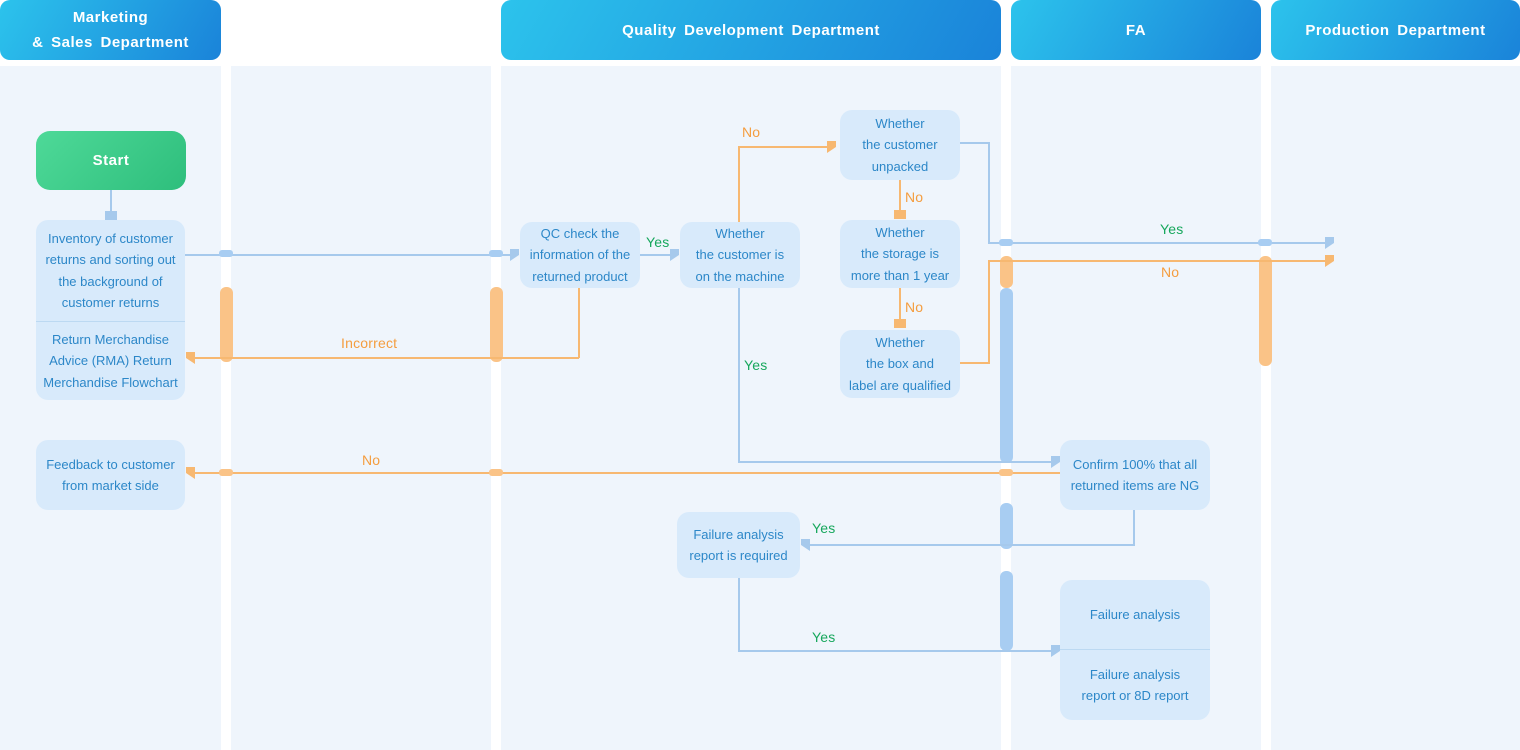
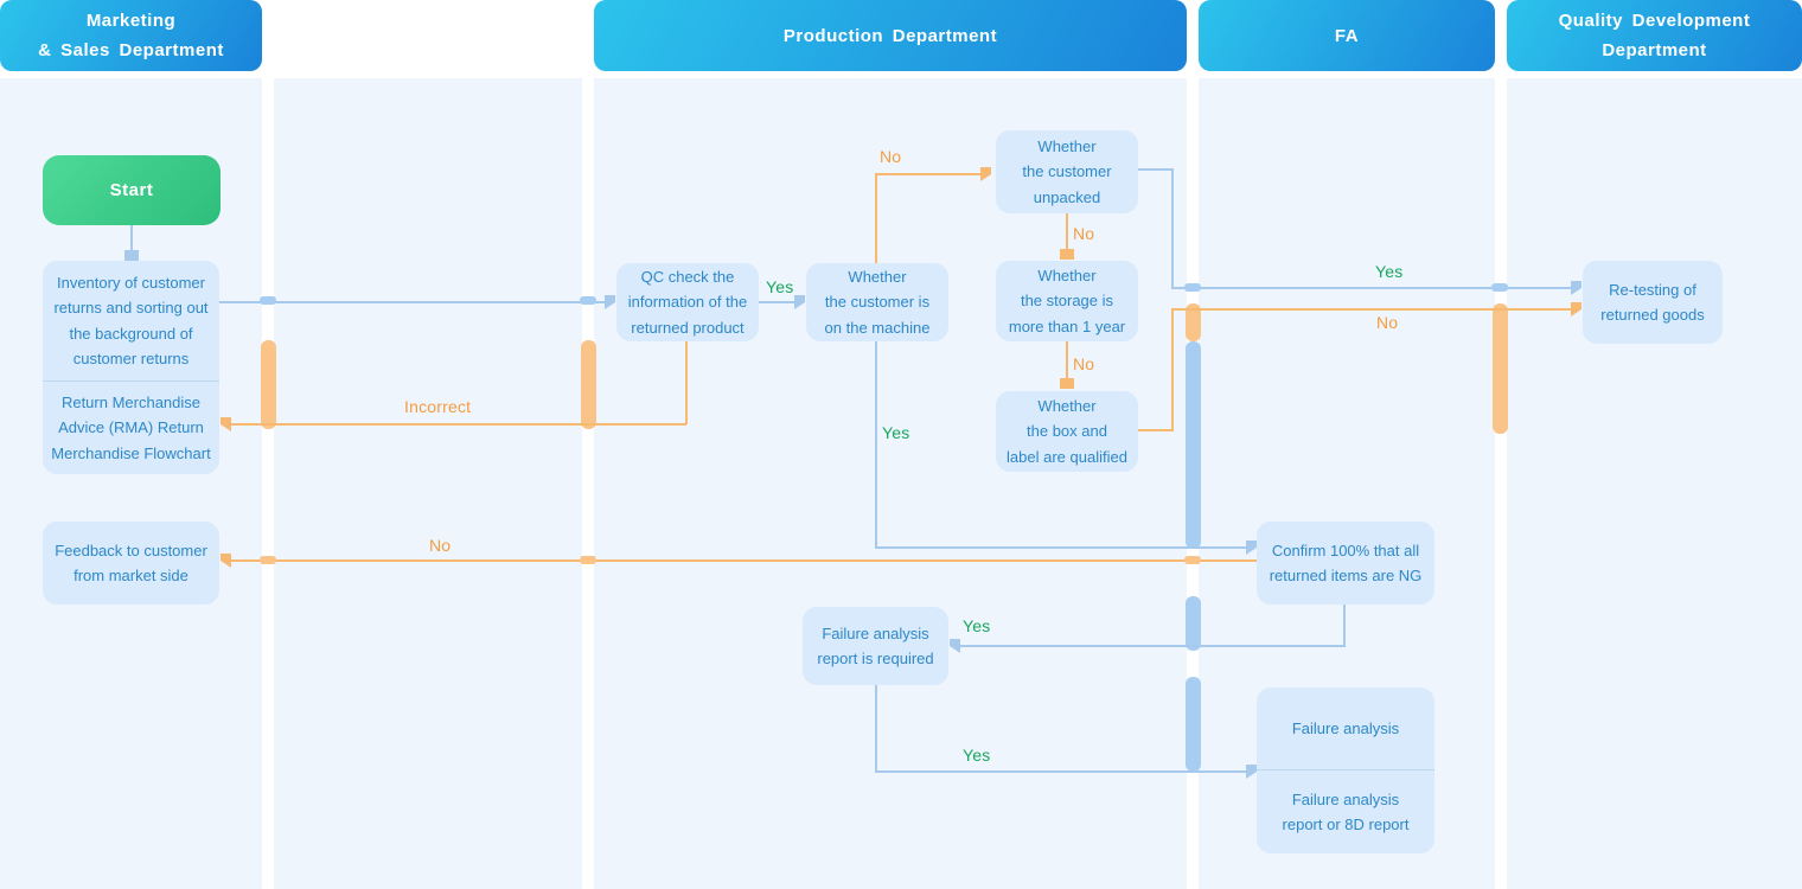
  Marketing
  & Sales Department
- Quality Development Department
+ Production Department
  FA
- Production Department
+ Quality Development Department
  Start
  Inventory of customer
  returns and sorting out
  the background of
  customer returns
  Return Merchandise
  Advice (RMA) Return
  Merchandise Flowchart
  Feedback to customer
  from market side
  QC check the
  information of the
  returned product
  Whether
  the customer is
  on the machine
  Whether
  the customer
  unpacked
  Whether
  the storage is
  more than 1 year
  Whether
  the box and
  label are qualified
  Confirm 100% that all
  returned items are NG
+ Re-testing of
+ returned goods
  Failure analysis
  report is required
  Failure analysis
  Failure analysis
  report or 8D report
  Yes
  No
  No
  No
  Yes
  No
  Incorrect
  Yes
  No
  Yes
  Yes
